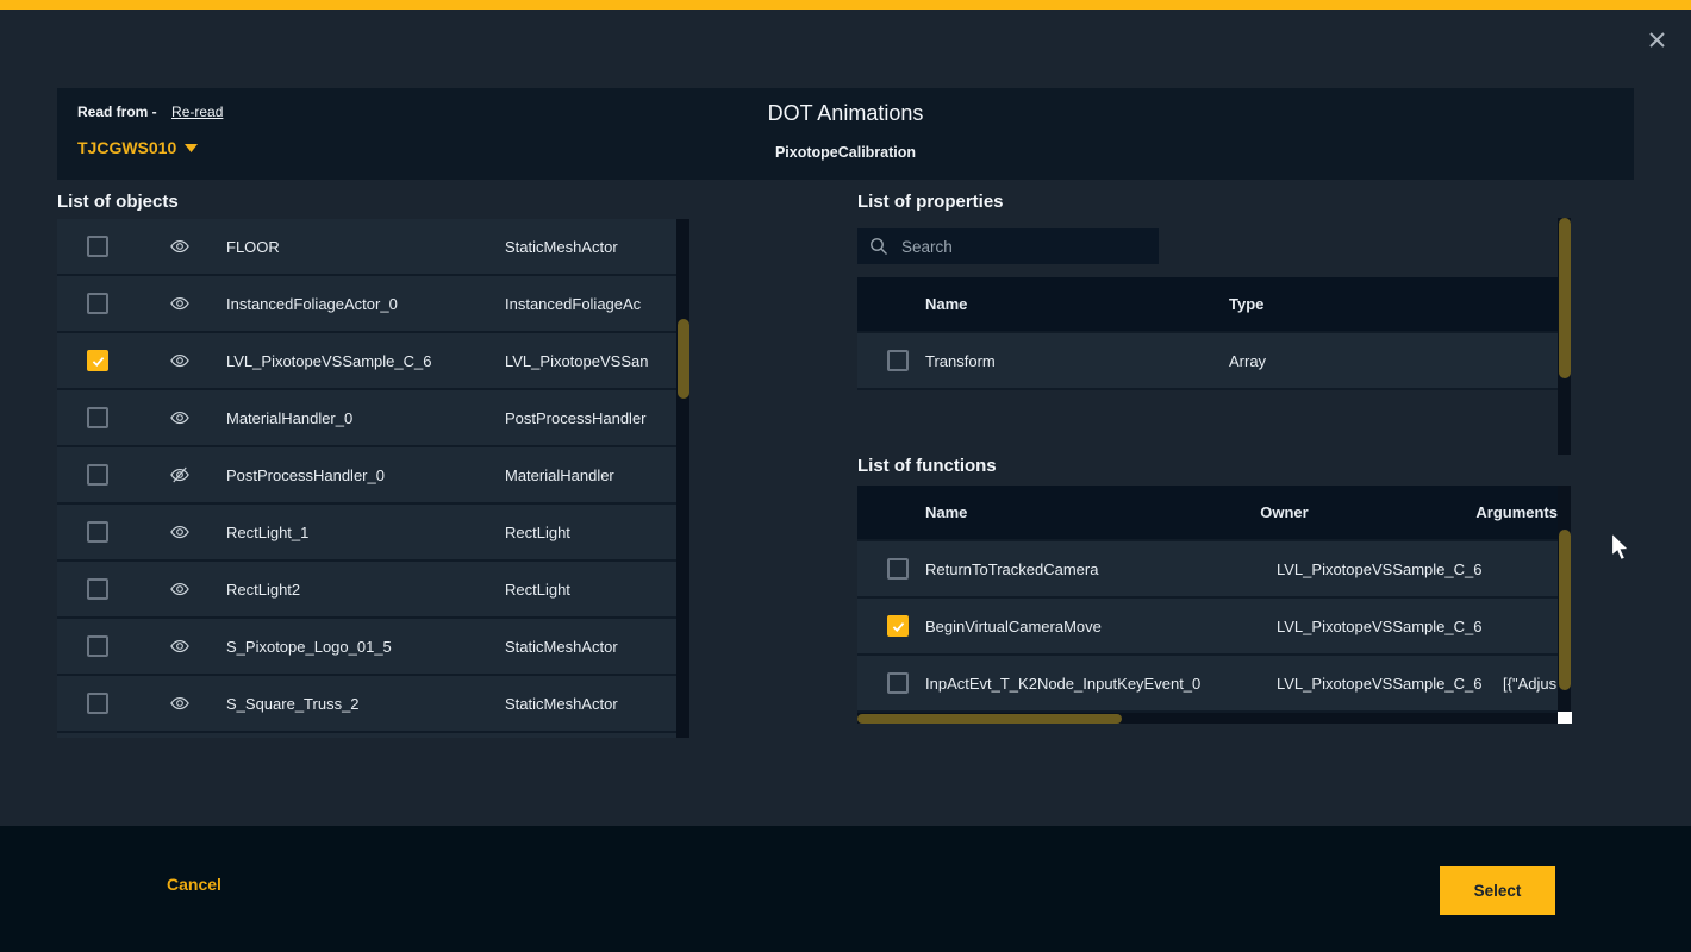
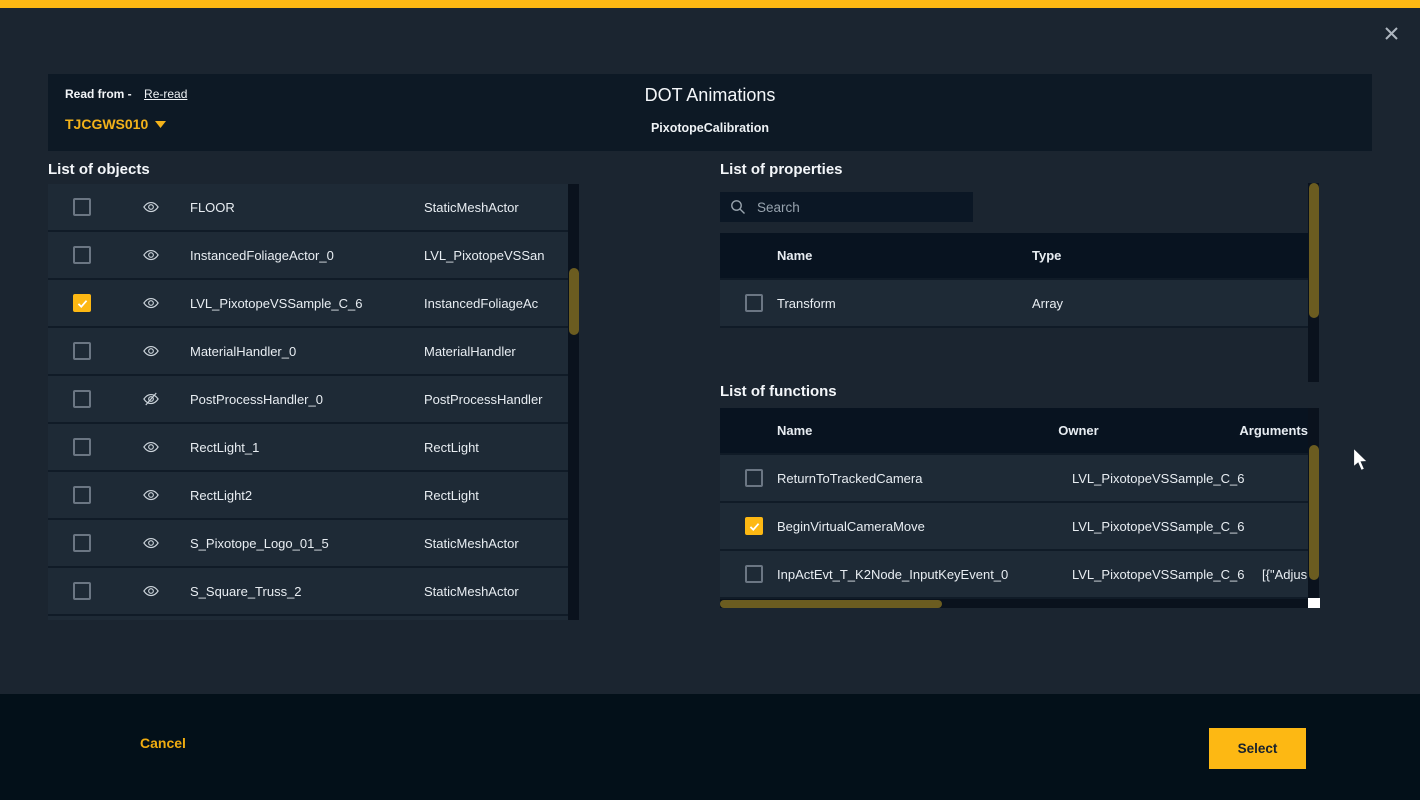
  Read from - Re-read
  TJCGWS010
  DOT Animations
  PixotopeCalibration
  List of objects
  FLOOR
  StaticMeshActor
  InstancedFoliageActor_0
- InstancedFoliageAc
+ LVL_PixotopeVSSan
  LVL_PixotopeVSSample_C_6
- LVL_PixotopeVSSan
+ InstancedFoliageAc
  MaterialHandler_0
- PostProcessHandler
+ MaterialHandler
  PostProcessHandler_0
- MaterialHandler
+ PostProcessHandler
  RectLight_1
  RectLight
  RectLight2
  RectLight
  S_Pixotope_Logo_01_5
  StaticMeshActor
  S_Square_Truss_2
  StaticMeshActor
  List of properties
  Search
  Name
  Type
  Transform
  Array
  List of functions
  Name
  Owner
  Arguments
  ReturnToTrackedCamera
  LVL_PixotopeVSSample_C_6
  BeginVirtualCameraMove
  LVL_PixotopeVSSample_C_6
  InpActEvt_T_K2Node_InputKeyEvent_0
  LVL_PixotopeVSSample_C_6
  [{"Adjus
  Cancel
  Select
